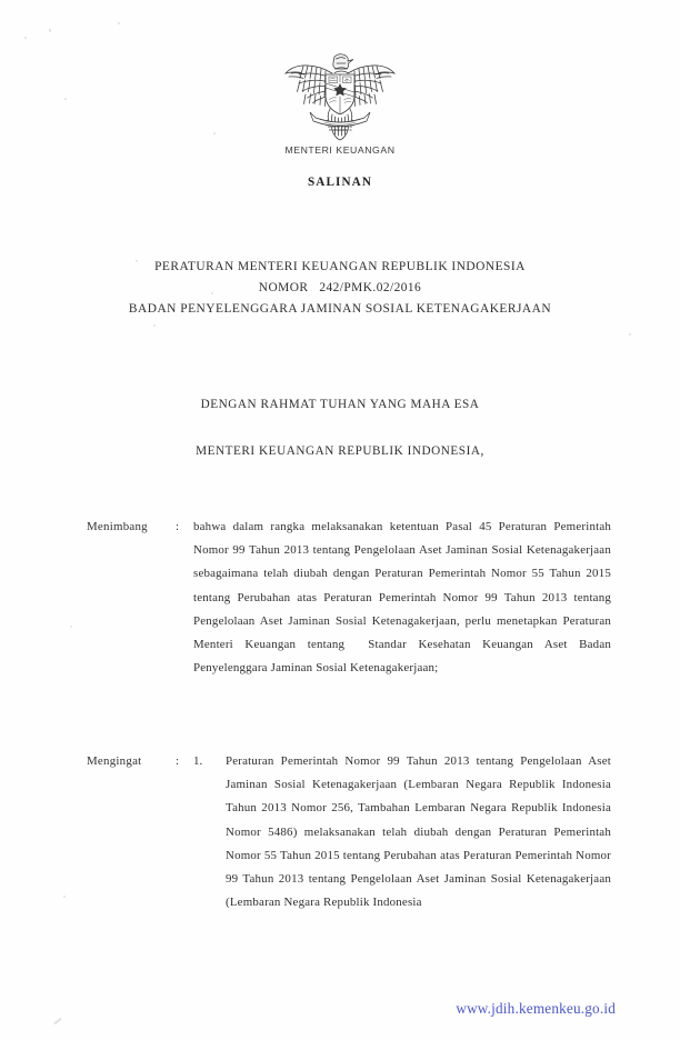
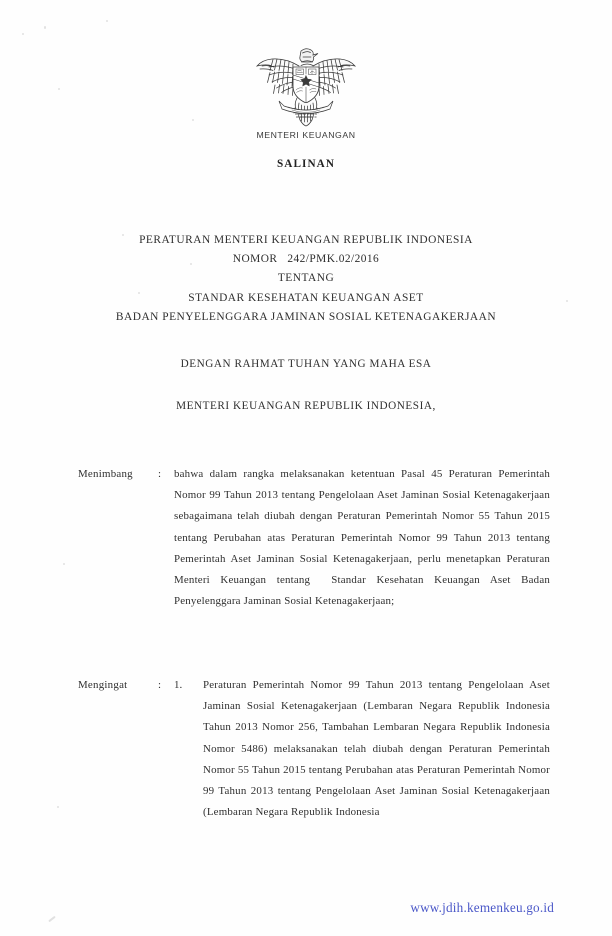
  MENTERI KEUANGAN
  SALINAN
  PERATURAN MENTERI KEUANGAN REPUBLIK INDONESIA
  NOMOR 242/PMK.02/2016
+ TENTANG
+ STANDAR KESEHATAN KEUANGAN ASET
  BADAN PENYELENGGARA JAMINAN SOSIAL KETENAGAKERJAAN
  DENGAN RAHMAT TUHAN YANG MAHA ESA
  MENTERI KEUANGAN REPUBLIK INDONESIA,
  Menimbang
  :
- bahwa dalam rangka melaksanakan ketentuan Pasal 45 Peraturan Pemerintah Nomor 99 Tahun 2013 tentang Pengelolaan Aset Jaminan Sosial Ketenagakerjaan sebagaimana telah diubah dengan Peraturan Pemerintah Nomor 55 Tahun 2015 tentang Perubahan atas Peraturan Pemerintah Nomor 99 Tahun 2013 tentang Pengelolaan Aset Jaminan Sosial Ketenagakerjaan, perlu menetapkan Peraturan Menteri Keuangan tentang Standar Kesehatan Keuangan Aset Badan Penyelenggara Jaminan Sosial Ketenagakerjaan;
+ bahwa dalam rangka melaksanakan ketentuan Pasal 45 Peraturan Pemerintah Nomor 99 Tahun 2013 tentang Pengelolaan Aset Jaminan Sosial Ketenagakerjaan sebagaimana telah diubah dengan Peraturan Pemerintah Nomor 55 Tahun 2015 tentang Perubahan atas Peraturan Pemerintah Nomor 99 Tahun 2013 tentang Pemerintah Aset Jaminan Sosial Ketenagakerjaan, perlu menetapkan Peraturan Menteri Keuangan tentang Standar Kesehatan Keuangan Aset Badan Penyelenggara Jaminan Sosial Ketenagakerjaan;
  Mengingat
  :
  1.
  Peraturan Pemerintah Nomor 99 Tahun 2013 tentang Pengelolaan Aset Jaminan Sosial Ketenagakerjaan (Lembaran Negara Republik Indonesia Tahun 2013 Nomor 256, Tambahan Lembaran Negara Republik Indonesia Nomor 5486) melaksanakan telah diubah dengan Peraturan Pemerintah Nomor 55 Tahun 2015 tentang Perubahan atas Peraturan Pemerintah Nomor 99 Tahun 2013 tentang Pengelolaan Aset Jaminan Sosial Ketenagakerjaan (Lembaran Negara Republik Indonesia
  www.jdih.kemenkeu.go.id
